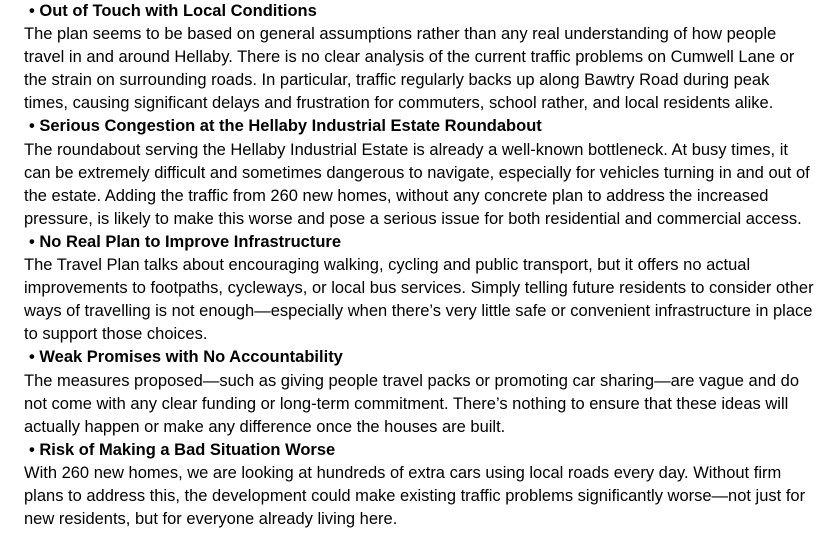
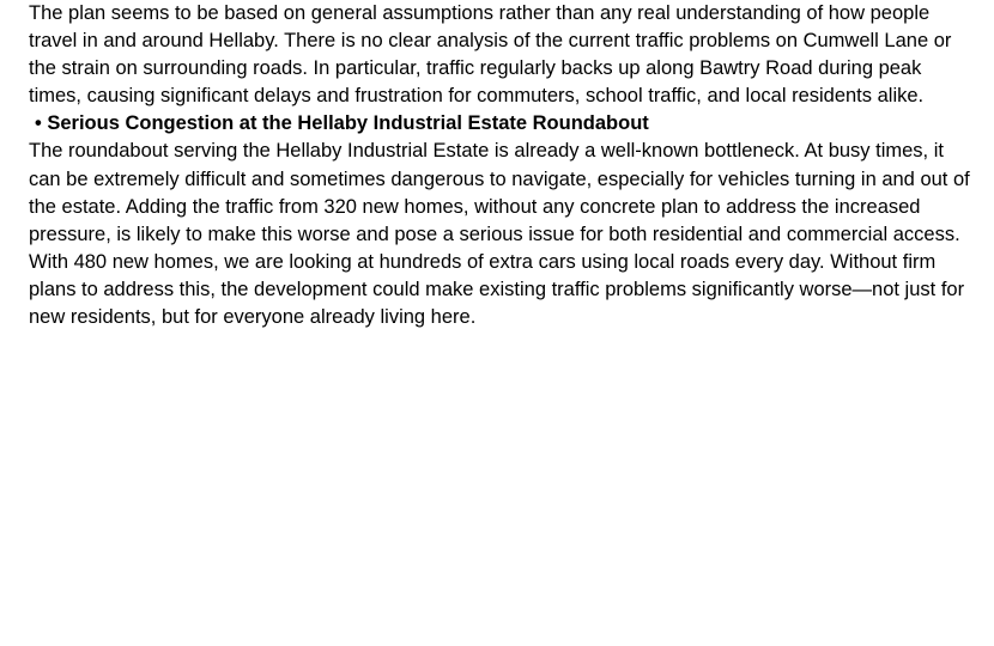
- • Out of Touch with Local Conditions
- The plan seems to be based on general assumptions rather than any real understanding of how people travel in and around Hellaby. There is no clear analysis of the current traffic problems on Cumwell Lane or the strain on surrounding roads. In particular, traffic regularly backs up along Bawtry Road during peak times, causing significant delays and frustration for commuters, school rather, and local residents alike.
+ The plan seems to be based on general assumptions rather than any real understanding of how people travel in and around Hellaby. There is no clear analysis of the current traffic problems on Cumwell Lane or the strain on surrounding roads. In particular, traffic regularly backs up along Bawtry Road during peak times, causing significant delays and frustration for commuters, school traffic, and local residents alike.
  • Serious Congestion at the Hellaby Industrial Estate Roundabout
- The roundabout serving the Hellaby Industrial Estate is already a well-known bottleneck. At busy times, it can be extremely difficult and sometimes dangerous to navigate, especially for vehicles turning in and out of the estate. Adding the traffic from 260 new homes, without any concrete plan to address the increased pressure, is likely to make this worse and pose a serious issue for both residential and commercial access.
+ The roundabout serving the Hellaby Industrial Estate is already a well-known bottleneck. At busy times, it can be extremely difficult and sometimes dangerous to navigate, especially for vehicles turning in and out of the estate. Adding the traffic from 320 new homes, without any concrete plan to address the increased pressure, is likely to make this worse and pose a serious issue for both residential and commercial access.
- • No Real Plan to Improve Infrastructure
- The Travel Plan talks about encouraging walking, cycling and public transport, but it offers no actual improvements to footpaths, cycleways, or local bus services. Simply telling future residents to consider other ways of travelling is not enough—especially when there’s very little safe or convenient infrastructure in place to support those choices.
- • Weak Promises with No Accountability
- The measures proposed—such as giving people travel packs or promoting car sharing—are vague and do not come with any clear funding or long-term commitment. There’s nothing to ensure that these ideas will actually happen or make any difference once the houses are built.
- • Risk of Making a Bad Situation Worse
- With 260 new homes, we are looking at hundreds of extra cars using local roads every day. Without firm plans to address this, the development could make existing traffic problems significantly worse—not just for new residents, but for everyone already living here.
+ With 480 new homes, we are looking at hundreds of extra cars using local roads every day. Without firm plans to address this, the development could make existing traffic problems significantly worse—not just for new residents, but for everyone already living here.
